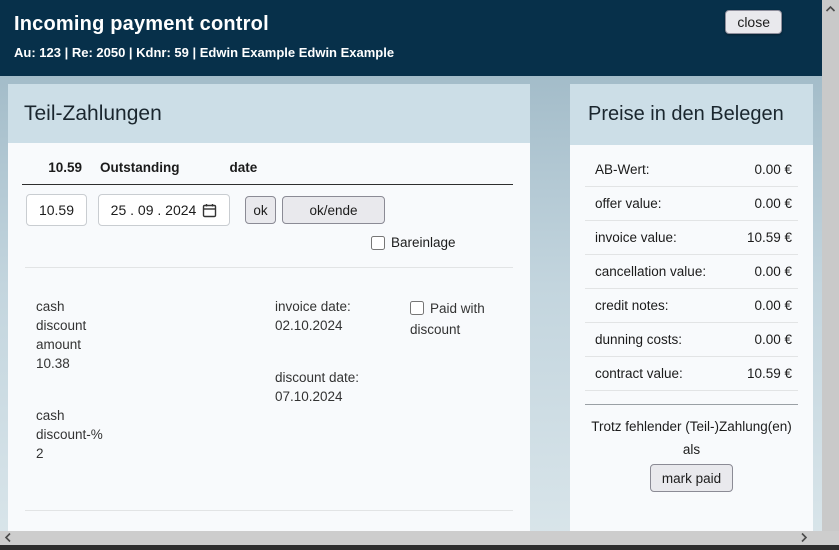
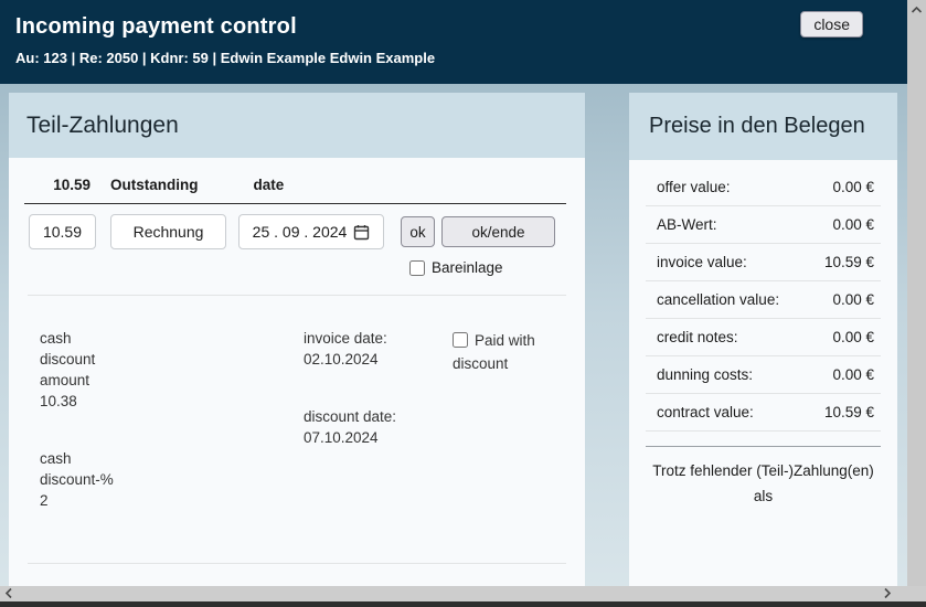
  Incoming payment control
  Au: 123 | Re: 2050 | Kdnr: 59 | Edwin Example Edwin Example
  close
  Teil-Zahlungen
  10.59
  Outstanding
  date
  10.59
+ Rechnung
  25 . 09 . 2024
  ok
  ok/ende
  Bareinlage
  cash
  discount
  amount
  10.38
  cash
  discount-%
  2
  invoice date:
  02.10.2024
  discount date:
  07.10.2024
  Paid with discount
  Preise in den Belegen
- AB-Wert:
+ offer value:
  0.00 €
- offer value:
+ AB-Wert:
  0.00 €
  invoice value:
  10.59 €
  cancellation value:
  0.00 €
  credit notes:
  0.00 €
  dunning costs:
  0.00 €
  contract value:
  10.59 €
  Trotz fehlender (Teil-)Zahlung(en)
  als
- mark paid
